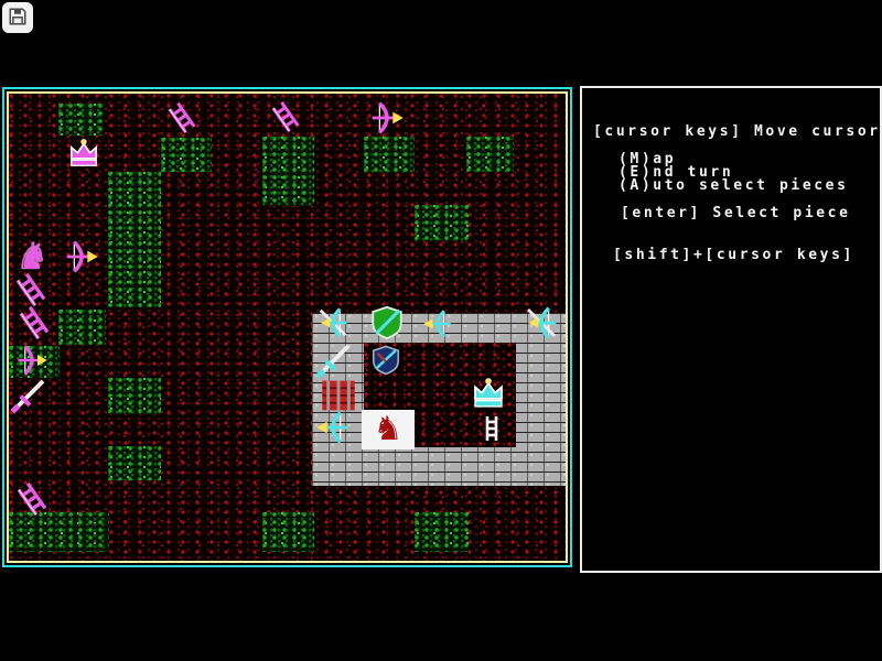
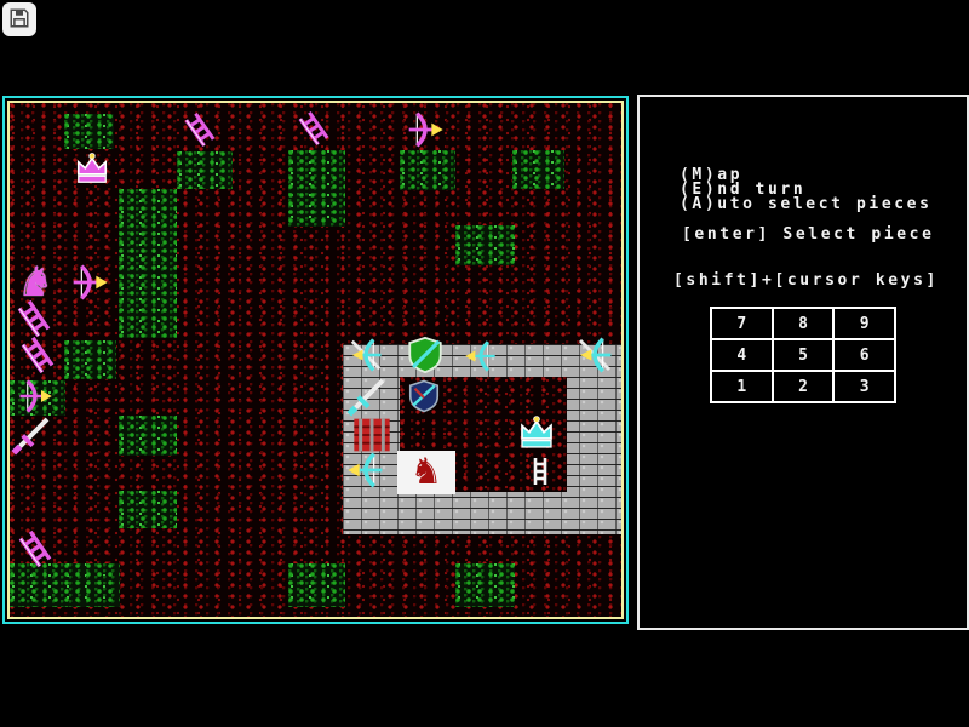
  ♞
- [cursor keys] Move cursor
  (M)ap
  (E)nd turn
  (A)uto select pieces
  [enter] Select piece
  [shift]+[cursor keys]
+ 7
+ 8
+ 9
+ 4
+ 5
+ 6
+ 1
+ 2
+ 3
